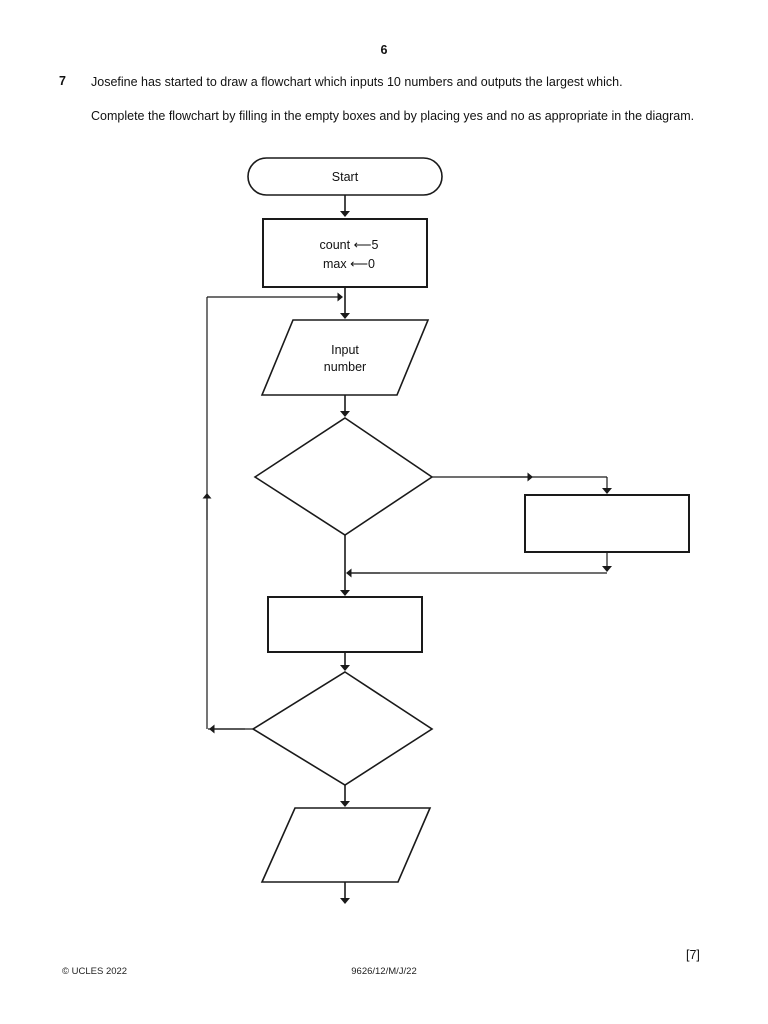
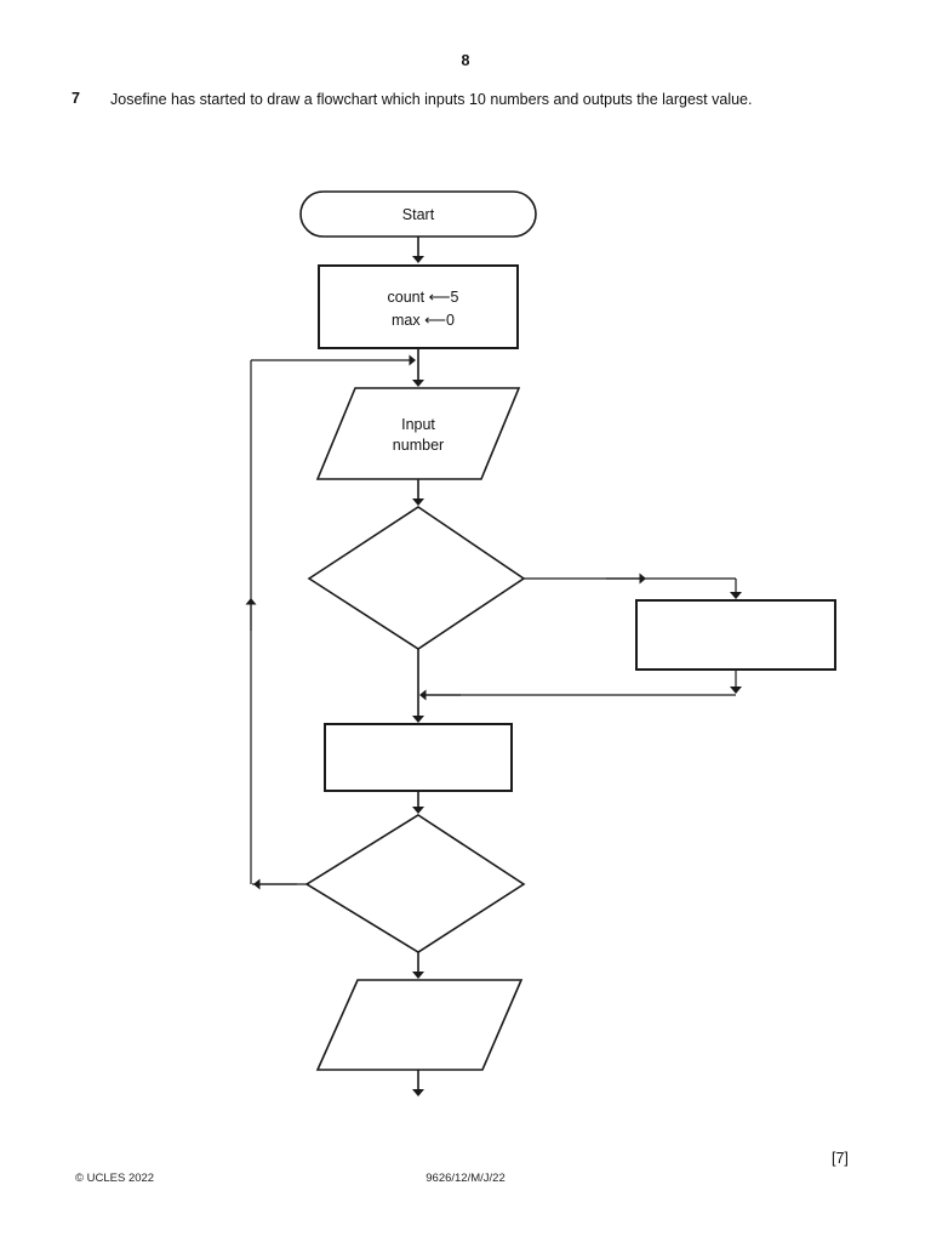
- 6
+ 8
  7
- Josefine has started to draw a flowchart which inputs 10 numbers and outputs the largest which.
+ Josefine has started to draw a flowchart which inputs 10 numbers and outputs the largest value.
- Complete the flowchart by filling in the empty boxes and by placing yes and no as appropriate in the diagram.
  Start
  count ⟵5
  max ⟵0
  Input
  number
  [7]
  © UCLES 2022
  9626/12/M/J/22
